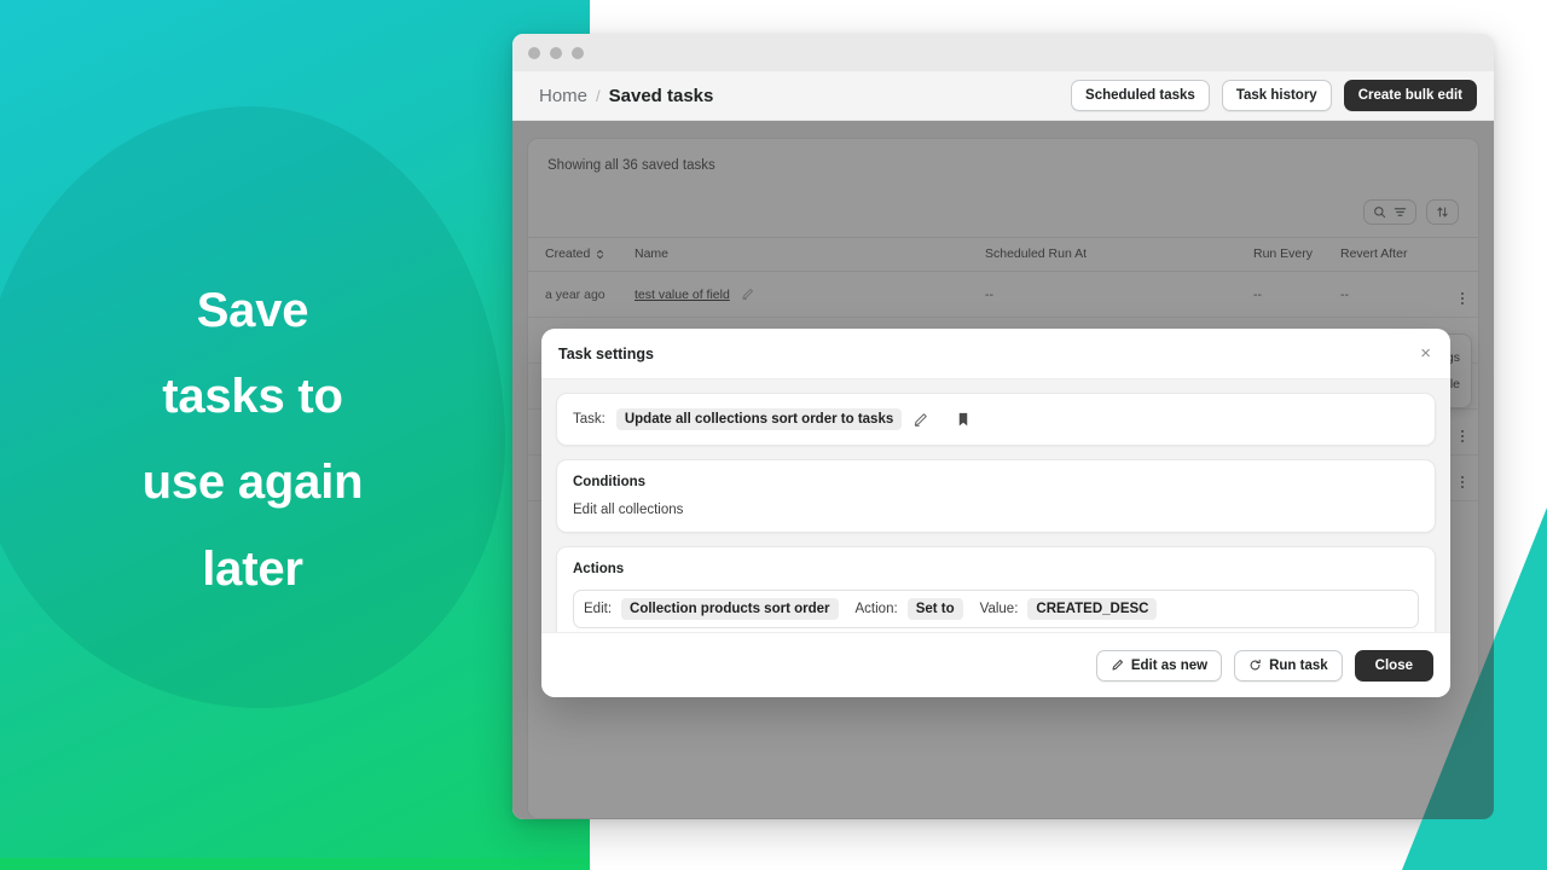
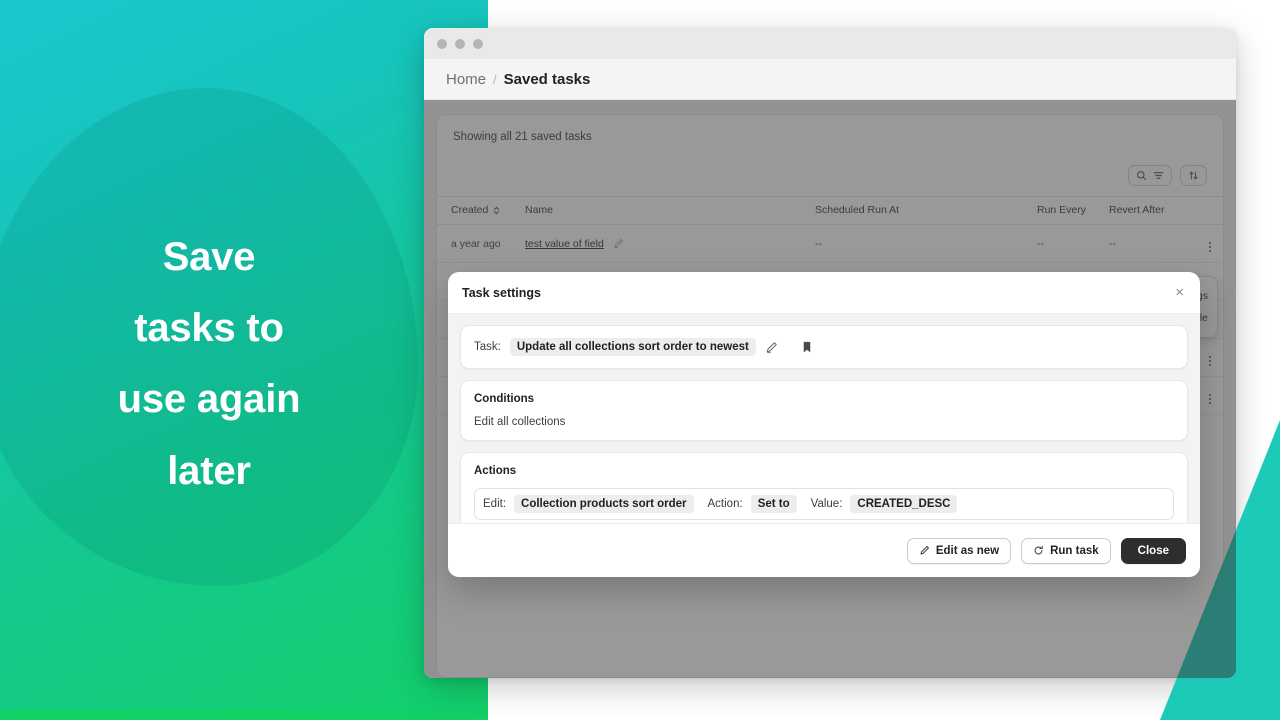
  Save
  tasks to
  use again
  later
  Home
  /
  Saved tasks
- Scheduled tasks
- Task history
- Create bulk edit
- Showing all 36 saved tasks
+ Showing all 21 saved tasks
  Created	Name	Scheduled Run At	Run Every	Revert After
  a year ago	test value of field	--	--	--
  Task settings
  ×
  Task:
- Update all collections sort order to tasks
+ Update all collections sort order to newest
  Conditions
  Edit all collections
  Actions
  Edit:
  Collection products sort order
  Action:
  Set to
  Value:
  CREATED_DESC
  Edit as new
  Run task
  Close
